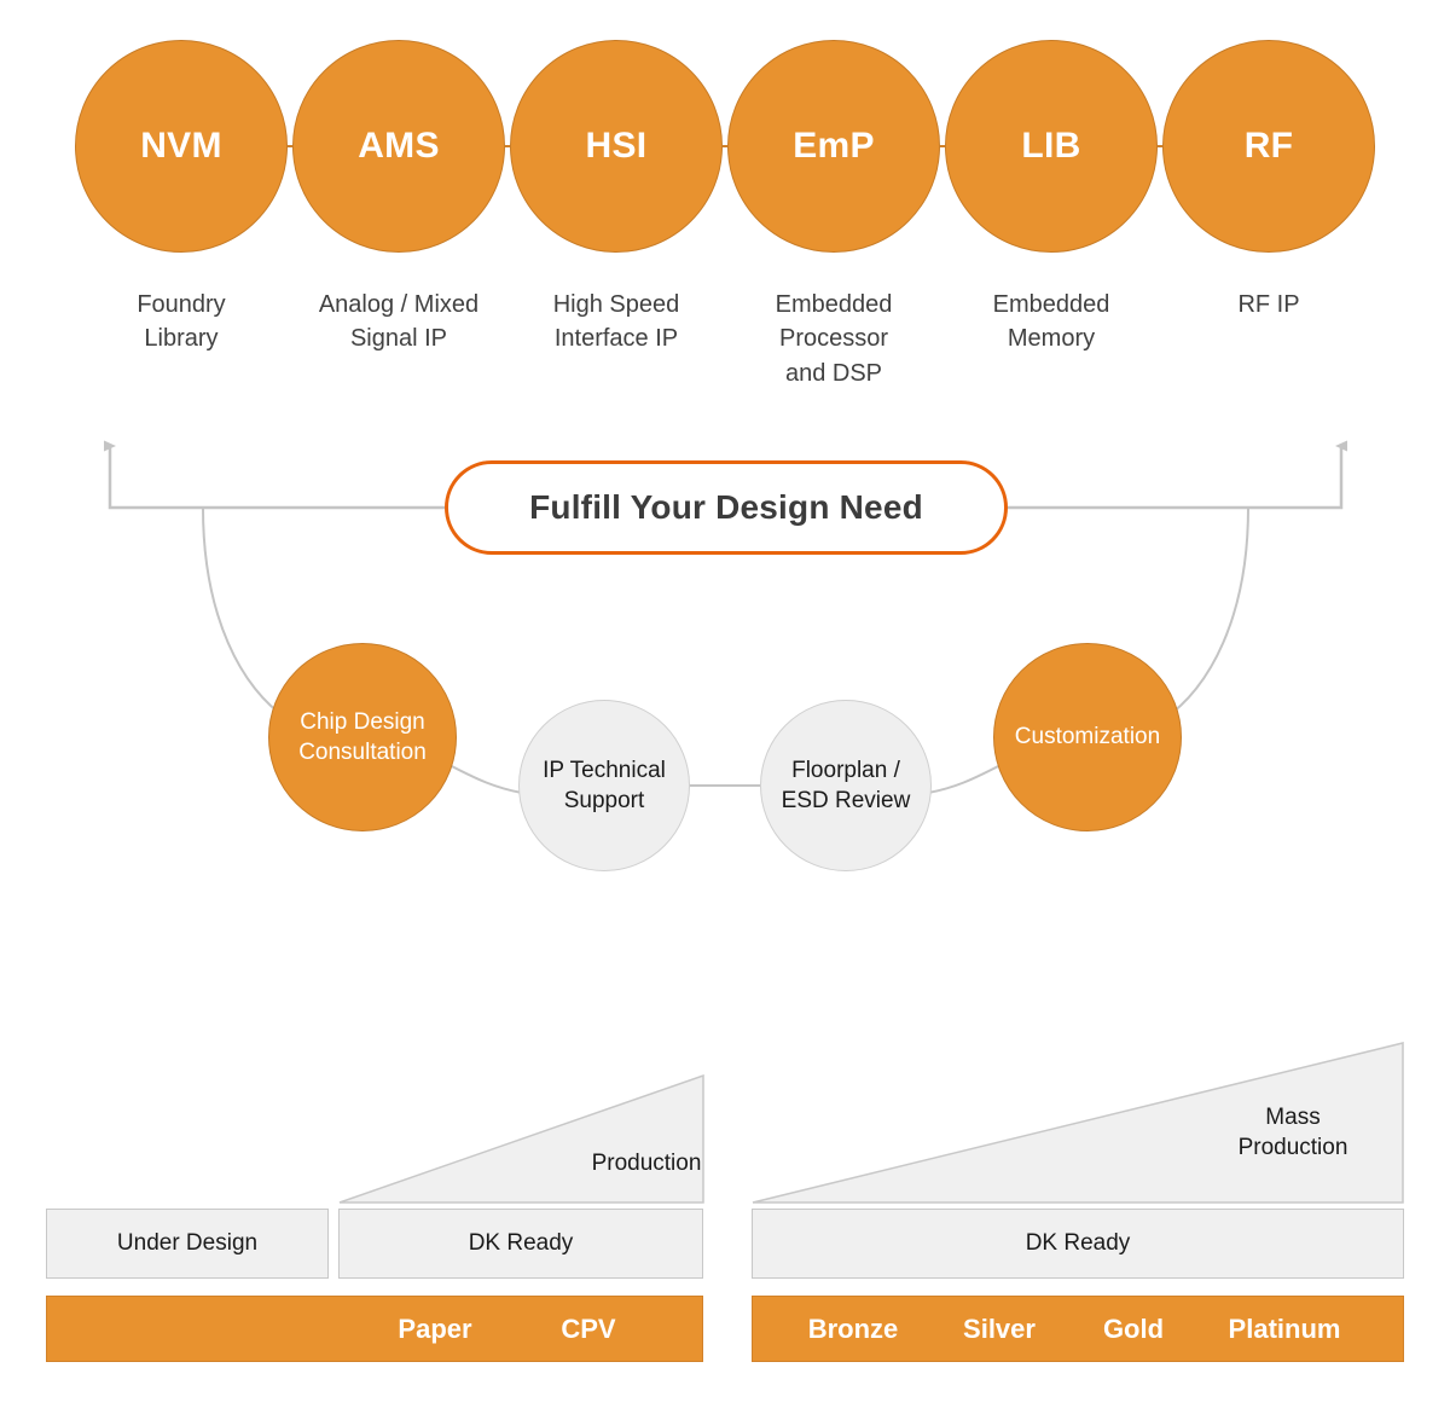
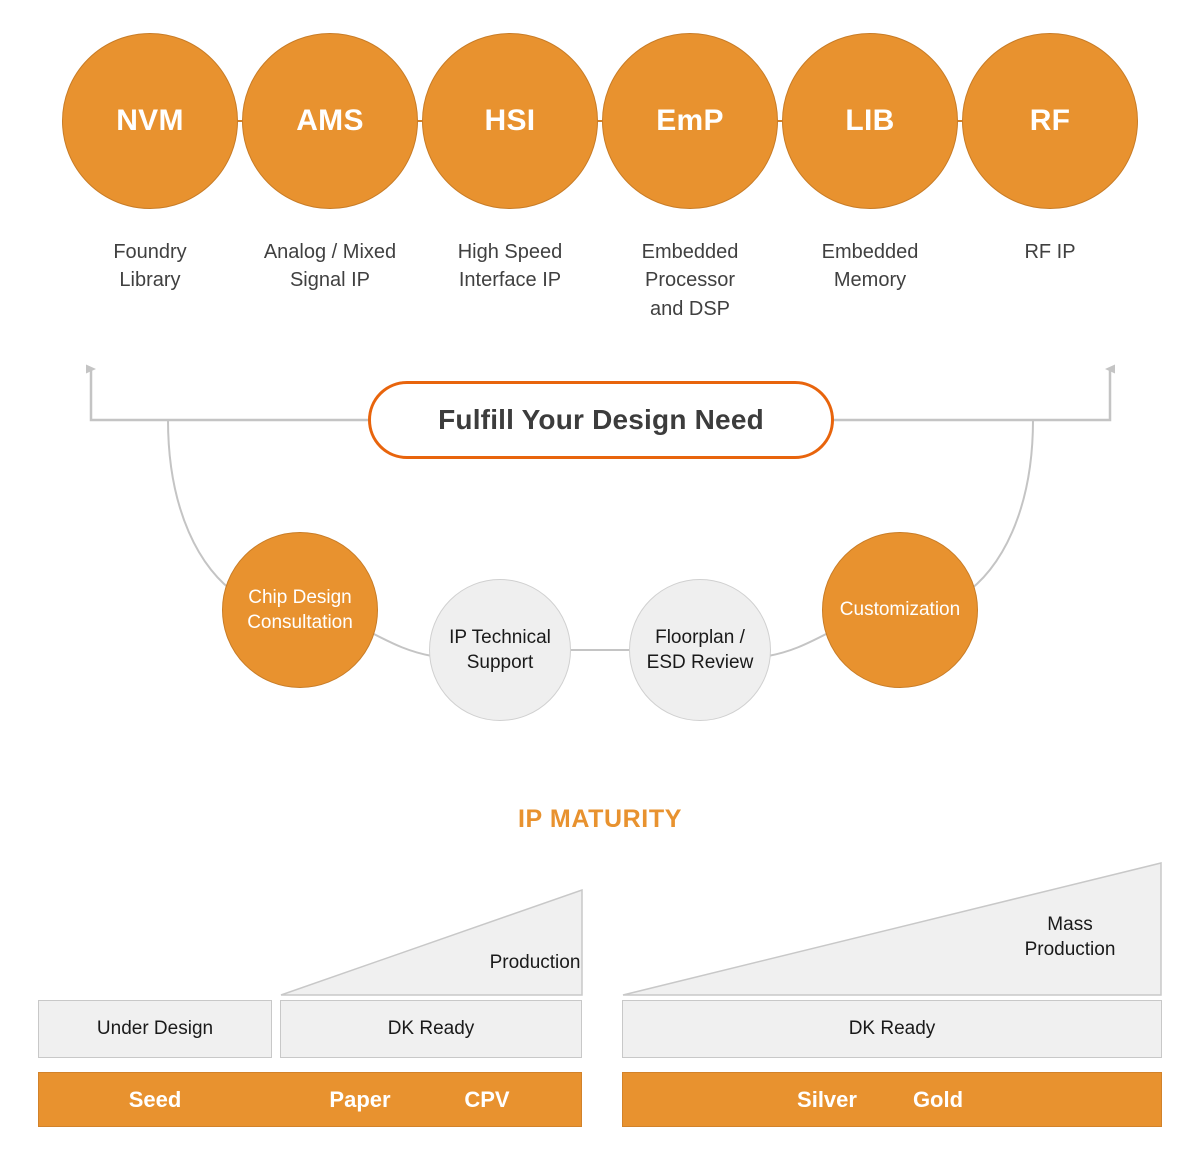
  NVM
  Foundry
  Library
  AMS
  Analog / Mixed
  Signal IP
  HSI
  High Speed
  Interface IP
  EmP
  Embedded
  Processor
  and DSP
  LIB
  Embedded
  Memory
  RF
  RF IP
  Fulfill Your Design Need
  Chip Design
  Consultation
  IP Technical
  Support
  Floorplan /
  ESD Review
  Customization
+ IP MATURITY
  Production
  Mass
  Production
  Under Design
  DK Ready
  DK Ready
+ Seed
  Paper
  CPV
- Bronze
  Silver
  Gold
- Platinum
